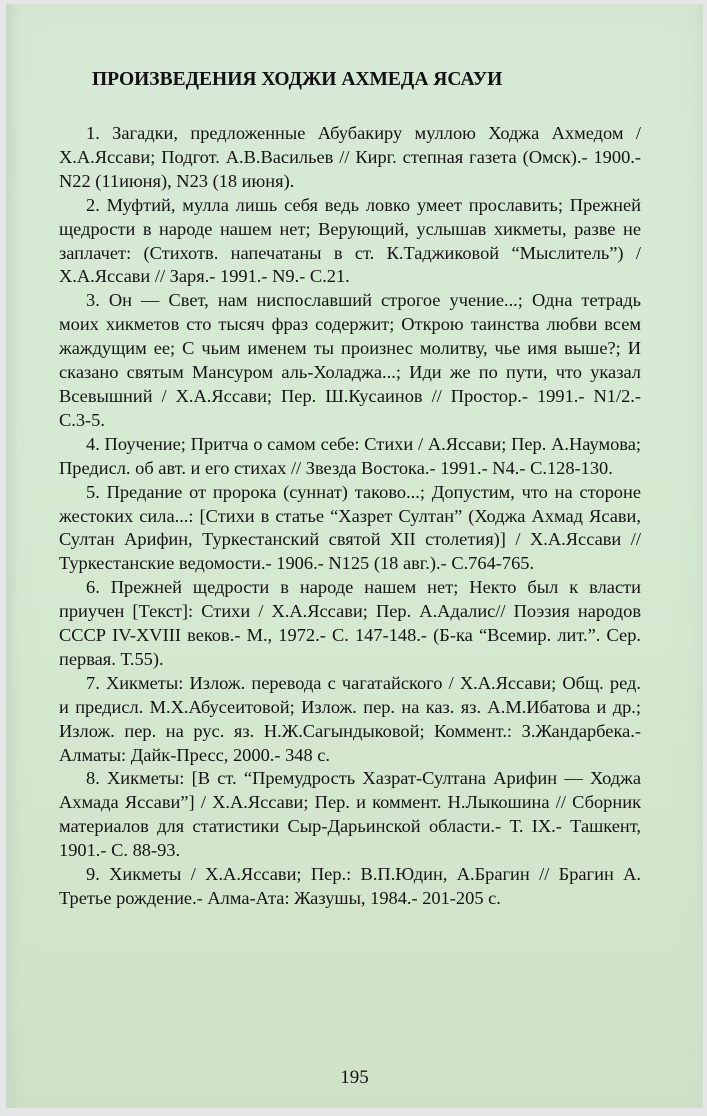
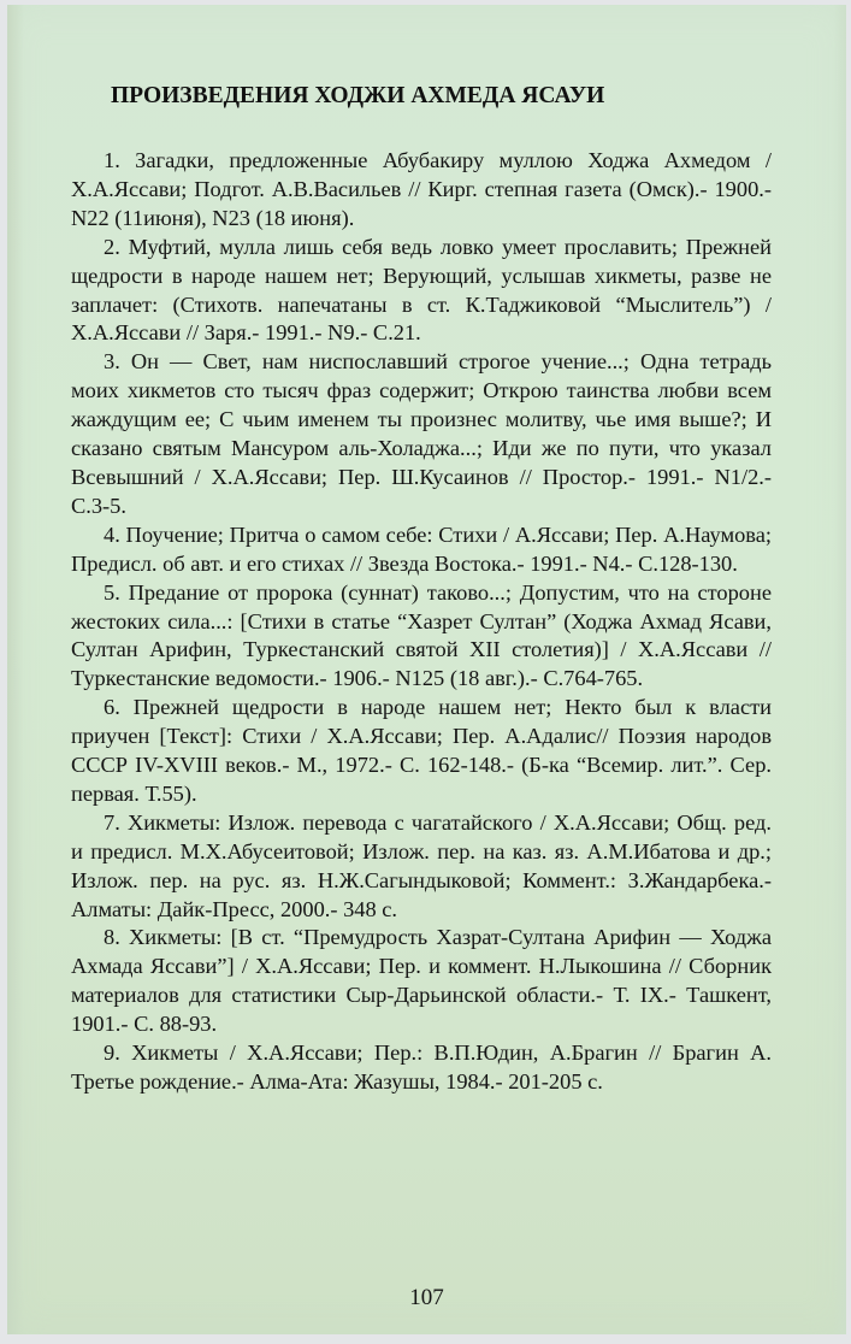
  ПРОИЗВЕДЕНИЯ ХОДЖИ АХМЕДА ЯСАУИ
  1. Загадки, предложенные Абубакиру муллою Ходжа Ахмедом / Х.А.Яссави; Подгот. А.В.Васильев // Кирг. степная газета (Омск).- 1900.- N22 (11июня), N23 (18 июня).
  2. Муфтий, мулла лишь себя ведь ловко умеет прославить; Прежней щедрости в народе нашем нет; Верующий, услышав хикметы, разве не заплачет: (Стихотв. напечатаны в ст. К.Таджиковой “Мыслитель”) / Х.А.Яссави // Заря.- 1991.- N9.- С.21.
  3. Он — Свет, нам ниспославший строгое учение...; Одна тетрадь моих хикметов сто тысяч фраз содержит; Открою таинства любви всем жаждущим ее; С чьим именем ты произнес молитву, чье имя выше?; И сказано святым Мансуром аль-Холаджа...; Иди же по пути, что указал Всевышний / Х.А.Яссави; Пер. Ш.Кусаинов // Простор.- 1991.- N1/2.- С.3-5.
  4. Поучение; Притча о самом себе: Стихи / А.Яссави; Пер. А.Наумова; Предисл. об авт. и его стихах // Звезда Востока.- 1991.- N4.- С.128-130.
  5. Предание от пророка (суннат) таково...; Допустим, что на стороне жестоких сила...: [Стихи в статье “Хазрет Султан” (Ходжа Ахмад Ясави, Султан Арифин, Туркестанский святой XII столетия)] / Х.А.Яссави // Туркестанские ведомости.- 1906.- N125 (18 авг.).- С.764-765.
- 6. Прежней щедрости в народе нашем нет; Некто был к власти приучен [Текст]: Стихи / Х.А.Яссави; Пер. А.Адалис// Поэзия народов СССР IV-XVIII веков.- М., 1972.- С. 147-148.- (Б-ка “Всемир. лит.”. Сер. первая. Т.55).
+ 6. Прежней щедрости в народе нашем нет; Некто был к власти приучен [Текст]: Стихи / Х.А.Яссави; Пер. А.Адалис// Поэзия народов СССР IV-XVIII веков.- М., 1972.- С. 162-148.- (Б-ка “Всемир. лит.”. Сер. первая. Т.55).
  7. Хикметы: Излож. перевода с чагатайского / Х.А.Яссави; Общ. ред. и предисл. М.Х.Абусеитовой; Излож. пер. на каз. яз. А.М.Ибатова и др.; Излож. пер. на рус. яз. Н.Ж.Сагындыковой; Коммент.: З.Жандарбека.- Алматы: Дайк-Пресс, 2000.- 348 с.
  8. Хикметы: [В ст. “Премудрость Хазрат-Султана Арифин — Ходжа Ахмада Яссави”] / Х.А.Яссави; Пер. и коммент. Н.Лыкошина // Сборник материалов для статистики Сыр-Дарьинской области.- Т. IX.- Ташкент, 1901.- С. 88-93.
  9. Хикметы / Х.А.Яссави; Пер.: В.П.Юдин, А.Брагин // Брагин А. Третье рождение.- Алма-Ата: Жазушы, 1984.- 201-205 с.
- 195
+ 107
